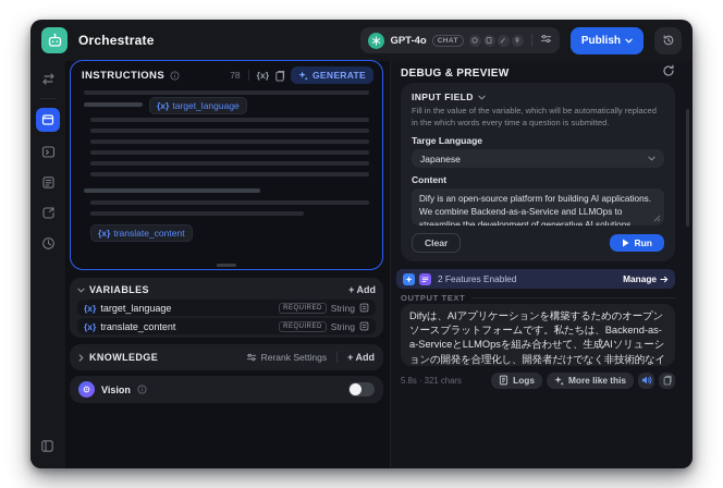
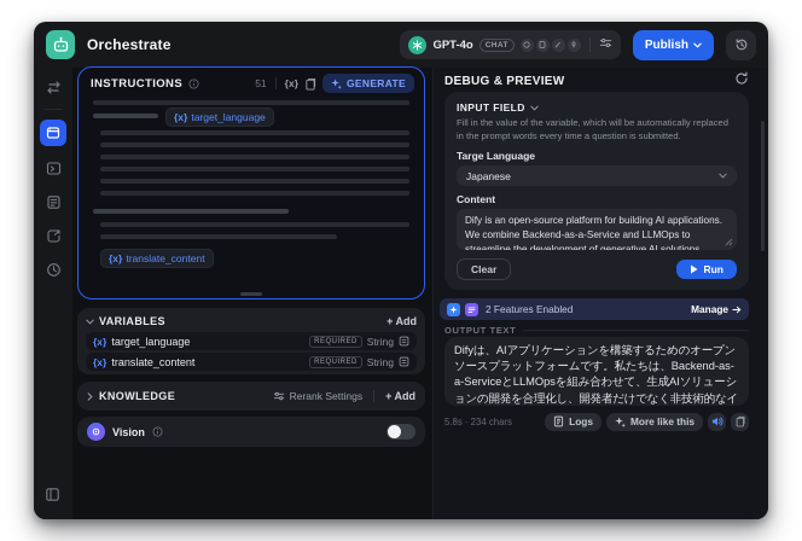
  Orchestrate
  GPT-4o
  Publish
  INSTRUCTIONS
- 78
+ 51
  {x}
  GENERATE
  {x}
  target_language
  {x}
  translate_content
  VARIABLES
  + Add
  {x}
  target_language
  String
  {x}
  translate_content
  String
  KNOWLEDGE
  Rerank Settings
  + Add
  Vision
  DEBUG & PREVIEW
  INPUT FIELD
- Fill in the value of the variable, which will be automatically replaced in the which words every time a question is submitted.
+ Fill in the value of the variable, which will be automatically replaced in the prompt words every time a question is submitted.
  Targe Language
  Japanese
  Content
  Clear
  Run
  2 Features Enabled
  Manage
  OUTPUT TEXT
  Difyは、AIアプリケーションを構築するためのオープンソースプラットフォームです。私たちは、Backend-as-a-ServiceとLLMOpsを組み合わせて、生成AIソリューションの開発を合理化し、開発者だけでなく非技術的なイ
- 5.8s · 321 chars
+ 5.8s · 234 chars
  Logs
  More like this
